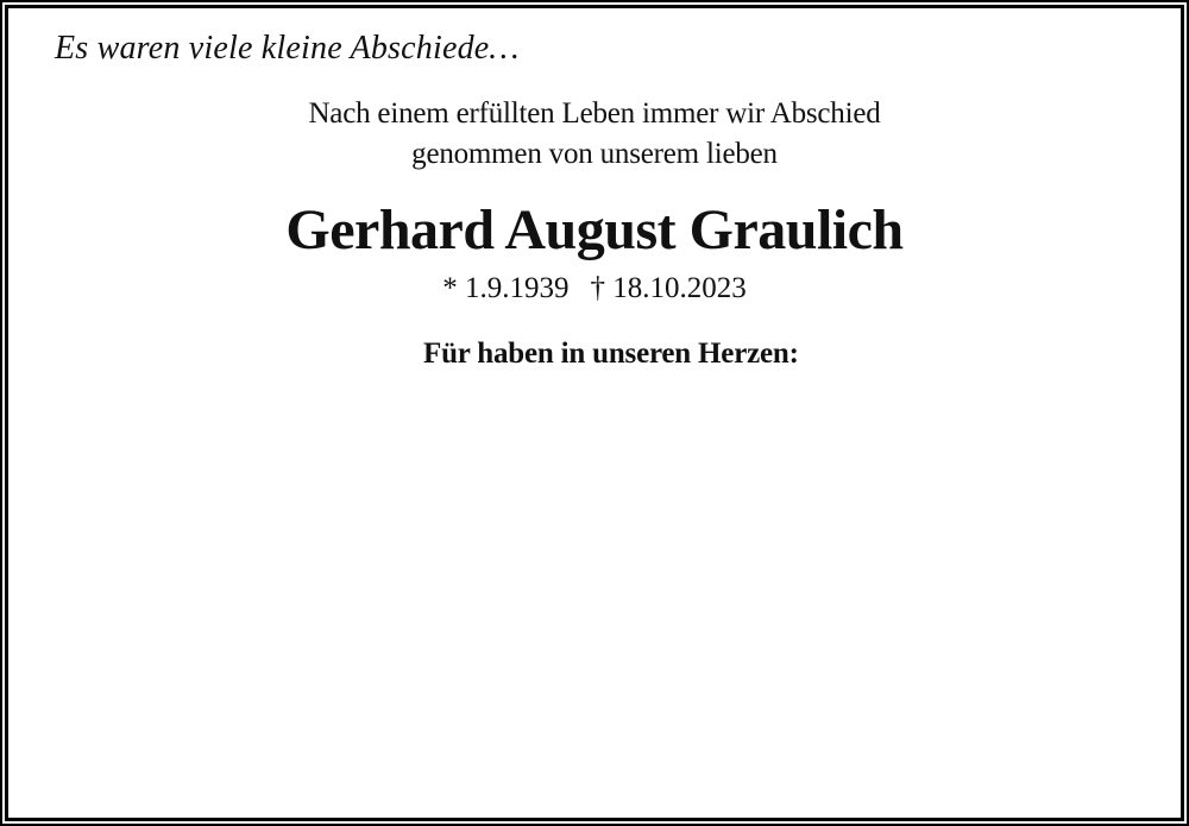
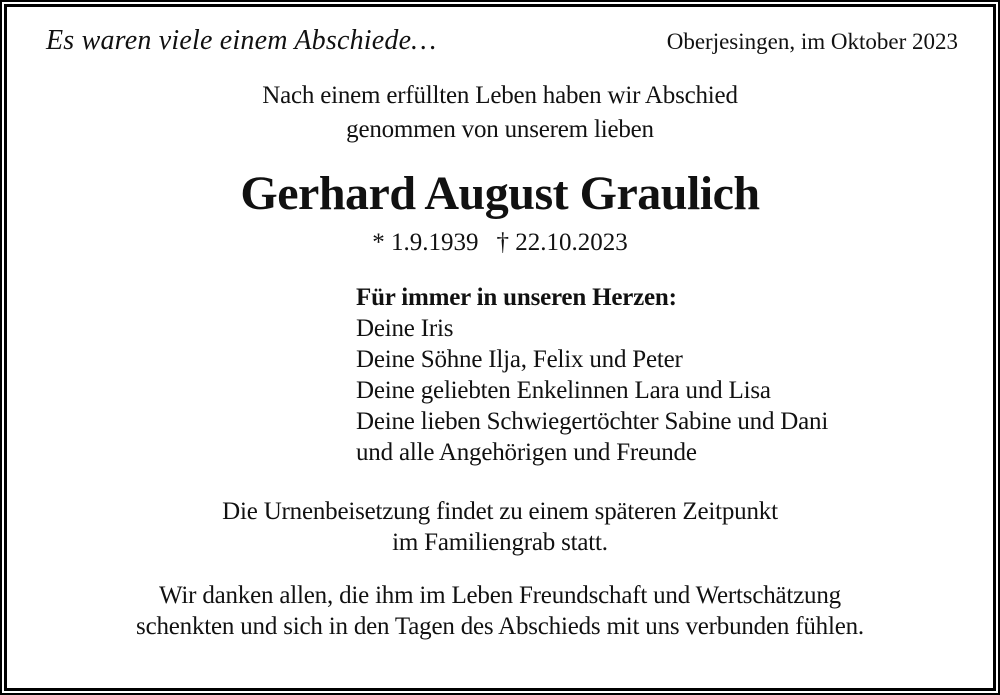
- Es waren viele kleine Abschiede…
+ Es waren viele einem Abschiede…
+ Oberjesingen, im Oktober 2023
- Nach einem erfüllten Leben immer wir Abschied
+ Nach einem erfüllten Leben haben wir Abschied
  genommen von unserem lieben
  Gerhard August Graulich
- * 1.9.1939 † 18.10.2023
+ * 1.9.1939 † 22.10.2023
- Für haben in unseren Herzen:
+ Für immer in unseren Herzen:
+ Deine Iris
+ Deine Söhne Ilja, Felix und Peter
+ Deine geliebten Enkelinnen Lara und Lisa
+ Deine lieben Schwiegertöchter Sabine und Dani
+ und alle Angehörigen und Freunde
+ Die Urnenbeisetzung findet zu einem späteren Zeitpunkt
+ im Familiengrab statt.
+ Wir danken allen, die ihm im Leben Freundschaft und Wertschätzung
+ schenkten und sich in den Tagen des Abschieds mit uns verbunden fühlen.
